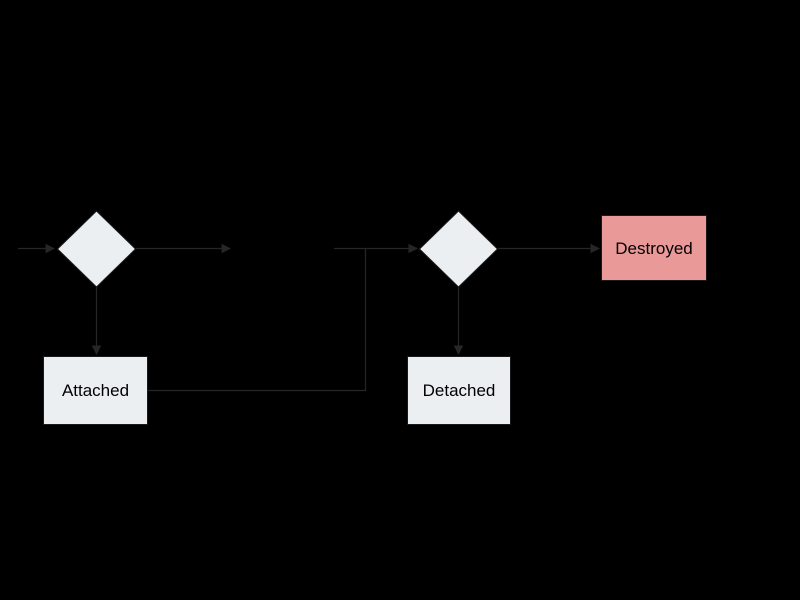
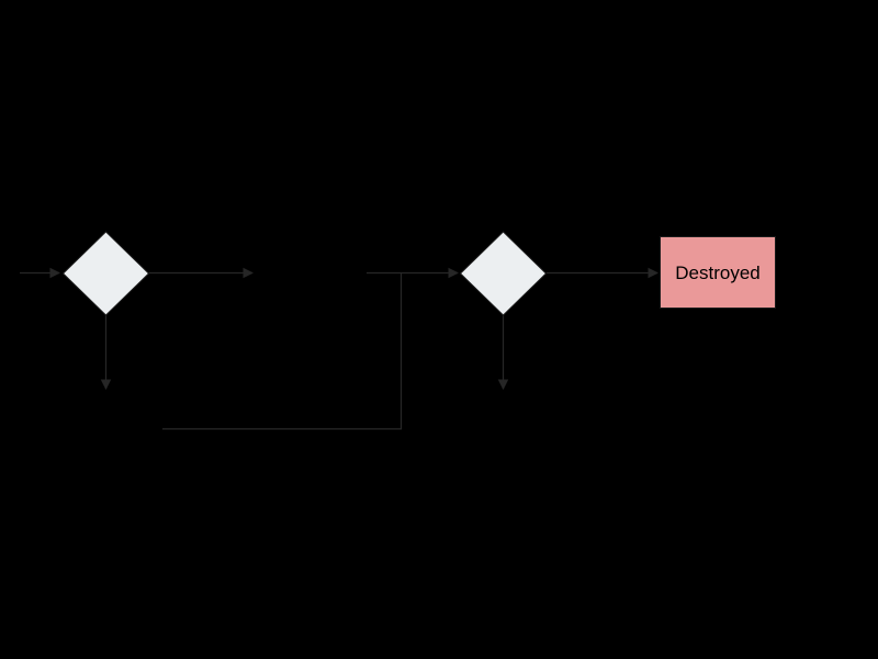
  Destroyed
- Attached
- Detached
